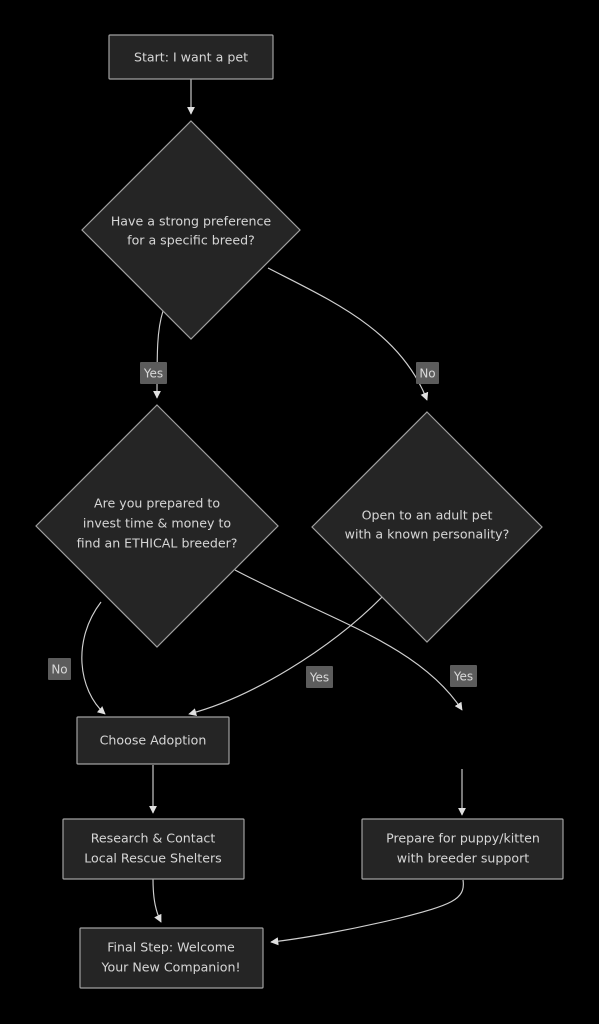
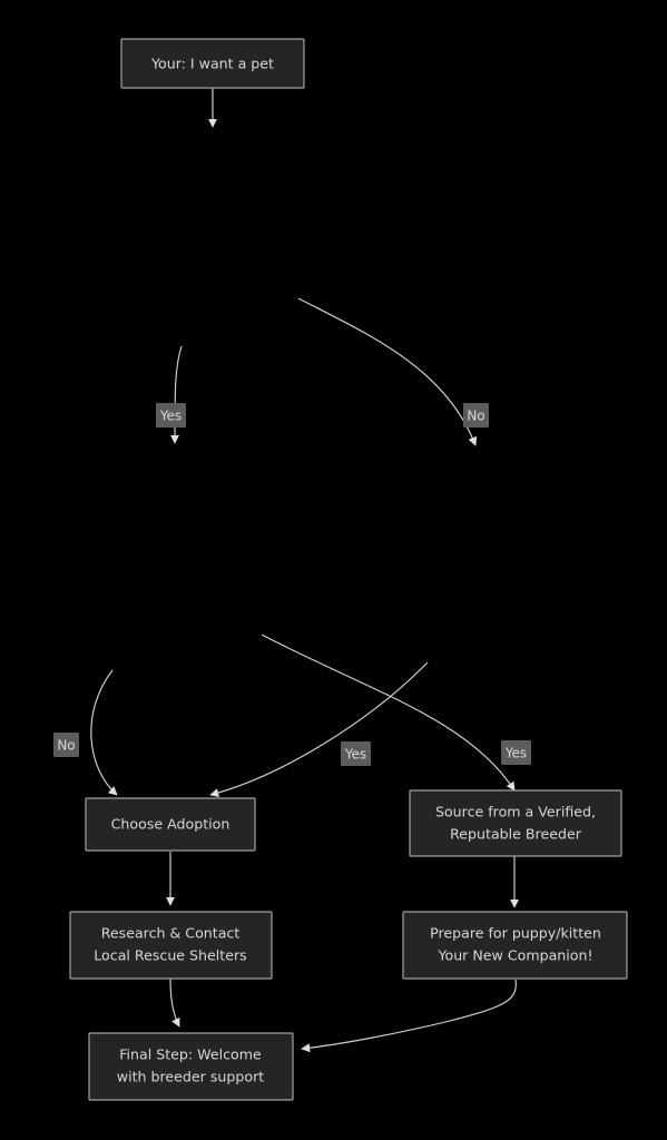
- Start: I want a pet
+ Your: I want a pet
- Have a strong preference
- for a specific breed?
- Are you prepared to
- invest time & money to
- find an ETHICAL breeder?
- Open to an adult pet
- with a known personality?
  Choose Adoption
+ Source from a Verified,
+ Reputable Breeder
  Research & Contact
  Local Rescue Shelters
  Prepare for puppy/kitten
- with breeder support
+ Your New Companion!
  Final Step: Welcome
- Your New Companion!
+ with breeder support
  Yes
  No
  No
  Yes
  Yes
